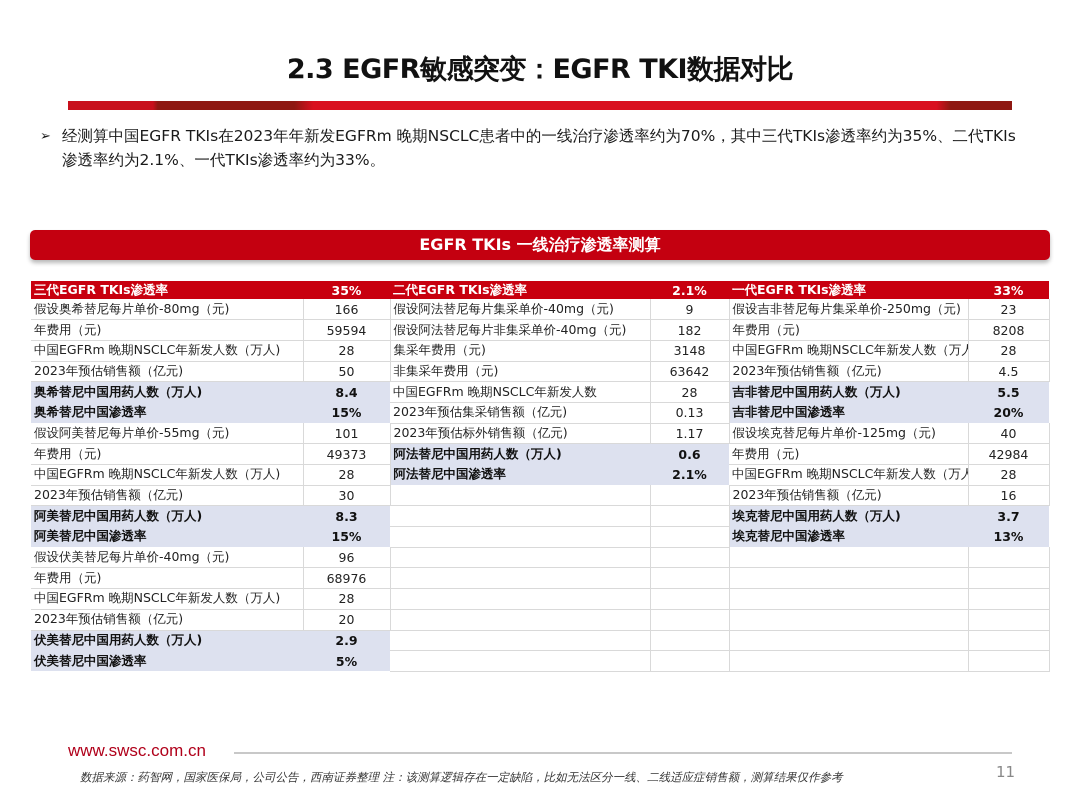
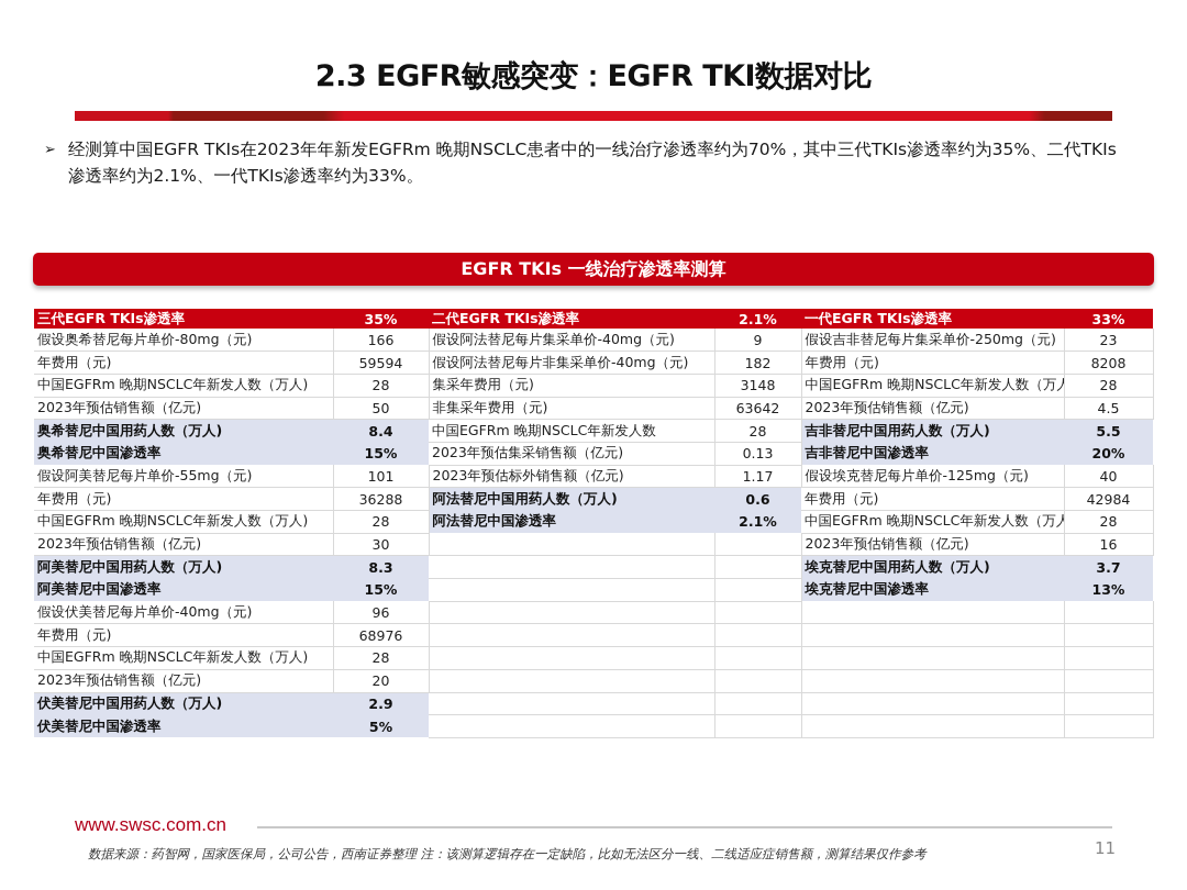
  2.3 EGFR敏感突变：EGFR TKI数据对比
  ➢
  经测算中国EGFR TKIs在2023年年新发EGFRm 晚期NSCLC患者中的一线治疗渗透率约为70%，其中三代TKIs渗透率约为35%、二代TKIs渗透率约为2.1%、一代TKIs渗透率约为33%。
  EGFR TKIs 一线治疗渗透率测算
  三代EGFR TKIs渗透率	35%	二代EGFR TKIs渗透率	2.1%	一代EGFR TKIs渗透率	33%
  假设奥希替尼每片单价-80mg（元)	166	假设阿法替尼每片集采单价-40mg（元)	9	假设吉非替尼每片集采单价-250mg（元)	23
  年费用（元)	59594	假设阿法替尼每片非集采单价-40mg（元)	182	年费用（元)	8208
  中国EGFRm 晚期NSCLC年新发人数（万人)	28	集采年费用（元)	3148	中国EGFRm 晚期NSCLC年新发人数（万人	28
  2023年预估销售额（亿元)	50	非集采年费用（元)	63642	2023年预估销售额（亿元)	4.5
  奥希替尼中国用药人数（万人)	8.4	中国EGFRm 晚期NSCLC年新发人数	28	吉非替尼中国用药人数（万人)	5.5
  奥希替尼中国渗透率	15%	2023年预估集采销售额（亿元)	0.13	吉非替尼中国渗透率	20%
  假设阿美替尼每片单价-55mg（元)	101	2023年预估标外销售额（亿元)	1.17	假设埃克替尼每片单价-125mg（元)	40
- 年费用（元)	49373	阿法替尼中国用药人数（万人)	0.6	年费用（元)	42984
+ 年费用（元)	36288	阿法替尼中国用药人数（万人)	0.6	年费用（元)	42984
  中国EGFRm 晚期NSCLC年新发人数（万人)	28	阿法替尼中国渗透率	2.1%	中国EGFRm 晚期NSCLC年新发人数（万人	28
  2023年预估销售额（亿元)	30			2023年预估销售额（亿元)	16
  阿美替尼中国用药人数（万人)	8.3			埃克替尼中国用药人数（万人)	3.7
  阿美替尼中国渗透率	15%			埃克替尼中国渗透率	13%
  假设伏美替尼每片单价-40mg（元)	96
  年费用（元)	68976
  中国EGFRm 晚期NSCLC年新发人数（万人)	28
  2023年预估销售额（亿元)	20
  伏美替尼中国用药人数（万人)	2.9
  伏美替尼中国渗透率	5%
  www.swsc.com.cn
  数据来源：药智网，国家医保局，公司公告，西南证券整理 注：该测算逻辑存在一定缺陷，比如无法区分一线、二线适应症销售额，测算结果仅作参考
  11
